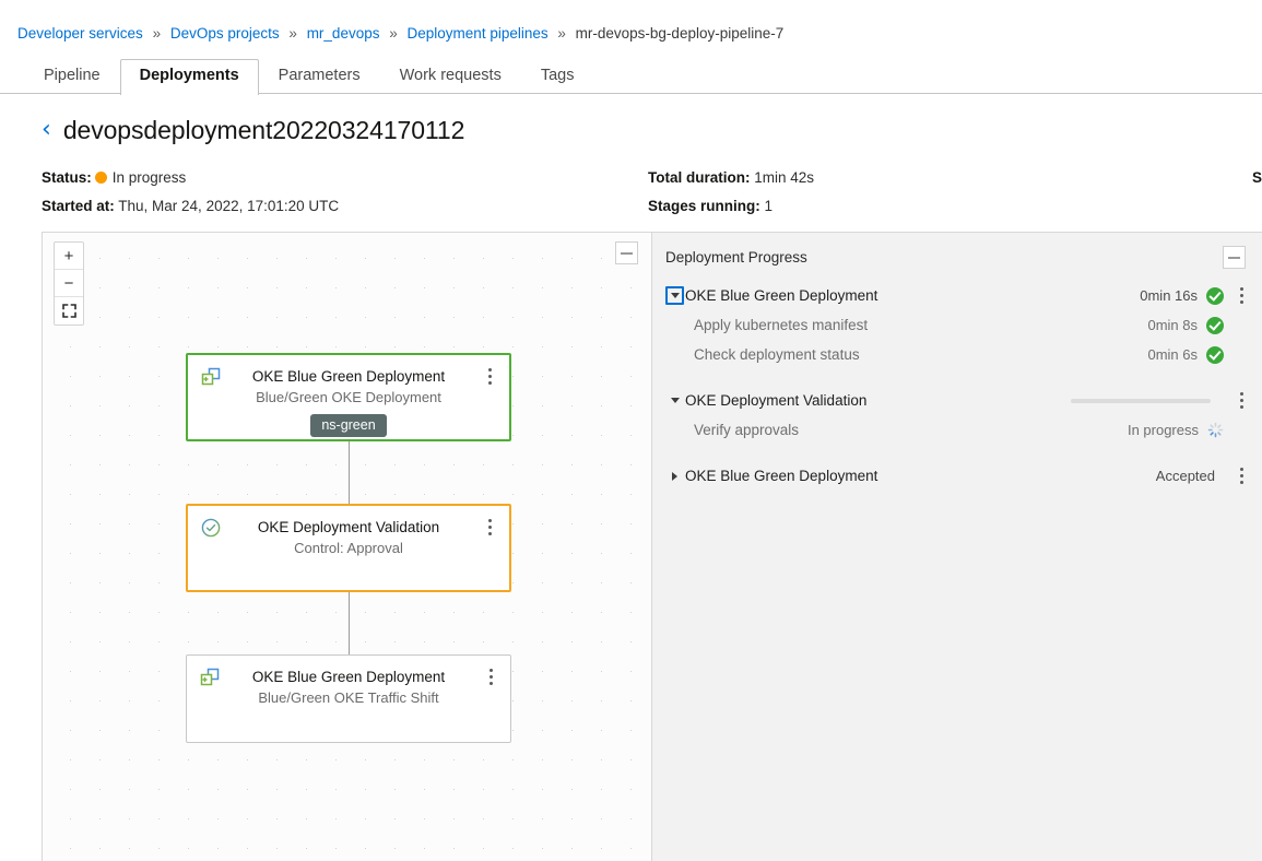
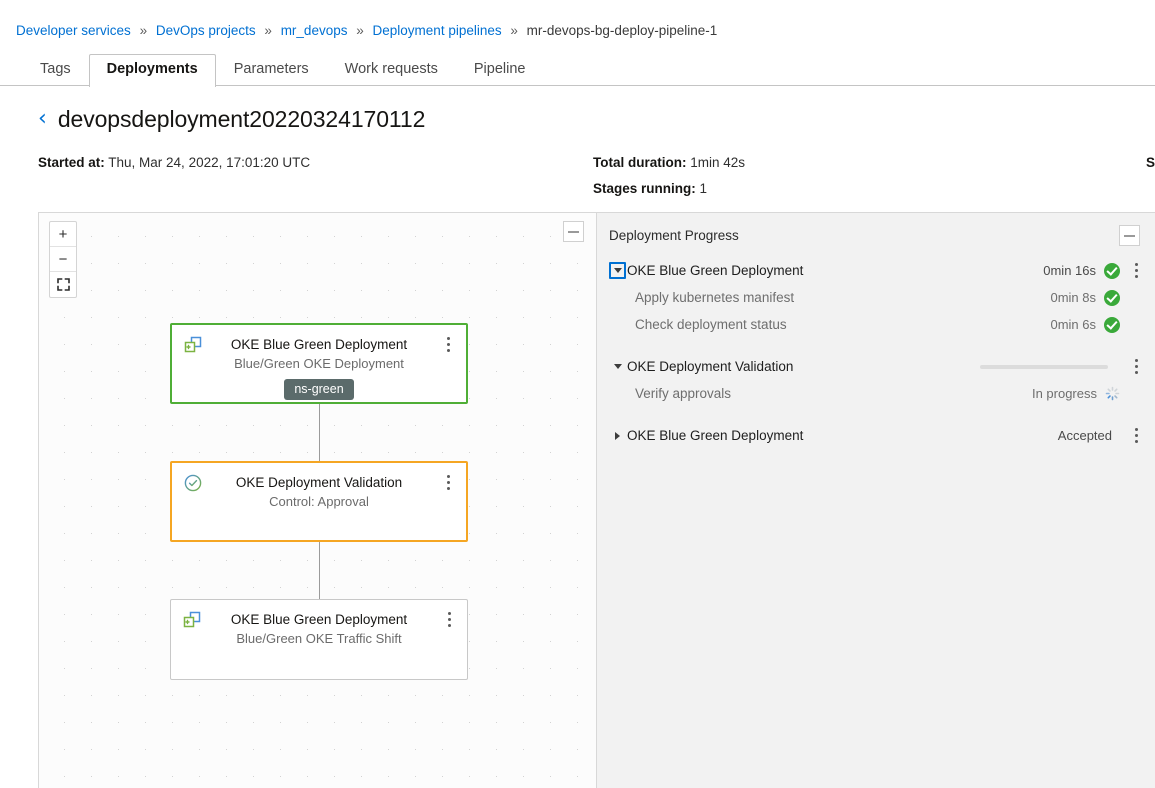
- Developer services » DevOps projects » mr_devops » Deployment pipelines » mr-devops-bg-deploy-pipeline-7
+ Developer services » DevOps projects » mr_devops » Deployment pipelines » mr-devops-bg-deploy-pipeline-1
- Pipeline
+ Tags
  Deployments
  Parameters
  Work requests
- Tags
+ Pipeline
  ‹
  devopsdeployment20220324170112
- Status: In progress
  Started at: Thu, Mar 24, 2022, 17:01:20 UTC
  Total duration: 1min 42s
  Stages running: 1
  S
  +
  −
  OKE Blue Green Deployment
  Blue/Green OKE Deployment
  ns-green
  OKE Deployment Validation
  Control: Approval
  OKE Blue Green Deployment
  Blue/Green OKE Traffic Shift
  Deployment Progress
  OKE Blue Green Deployment
  0min 16s
  Apply kubernetes manifest
  0min 8s
  Check deployment status
  0min 6s
  OKE Deployment Validation
  Verify approvals
  In progress
  OKE Blue Green Deployment
  Accepted
